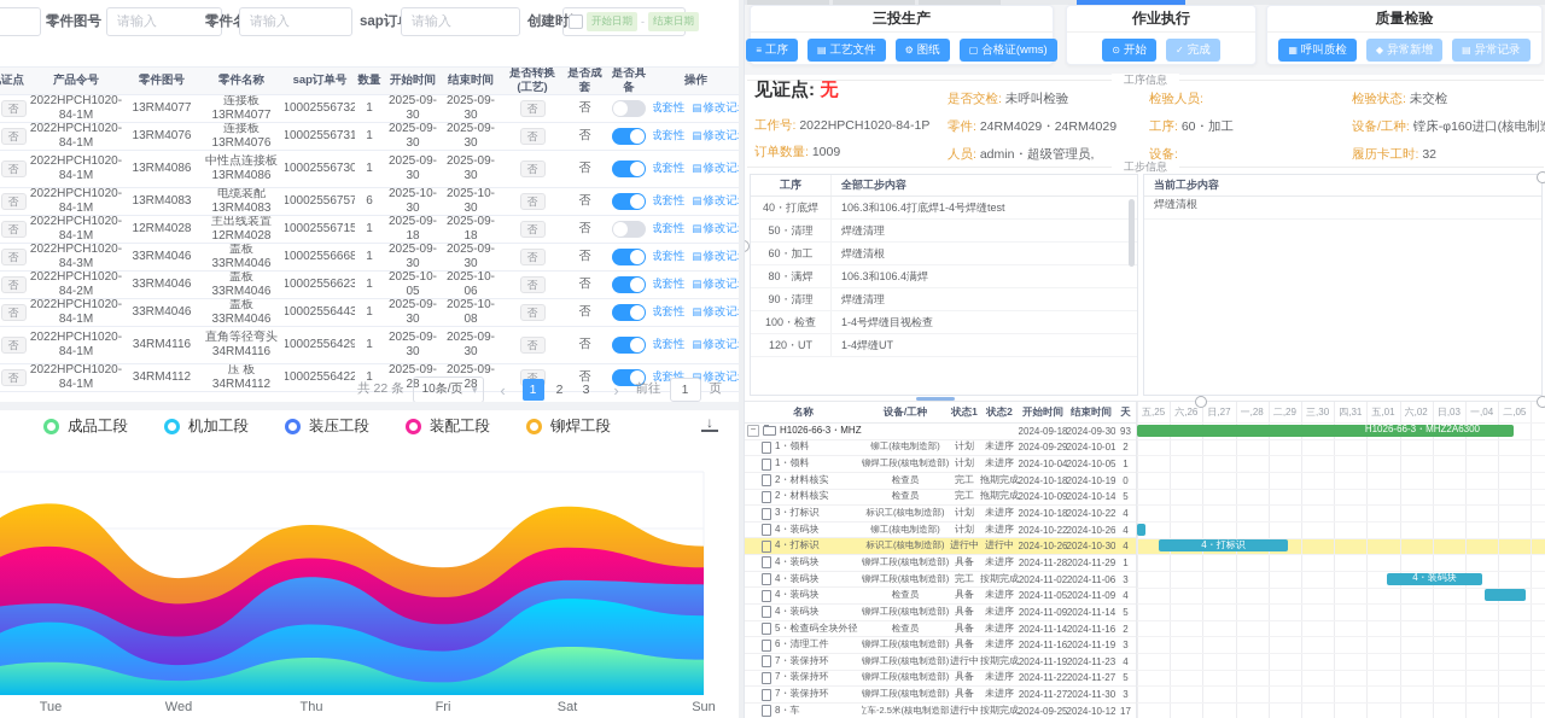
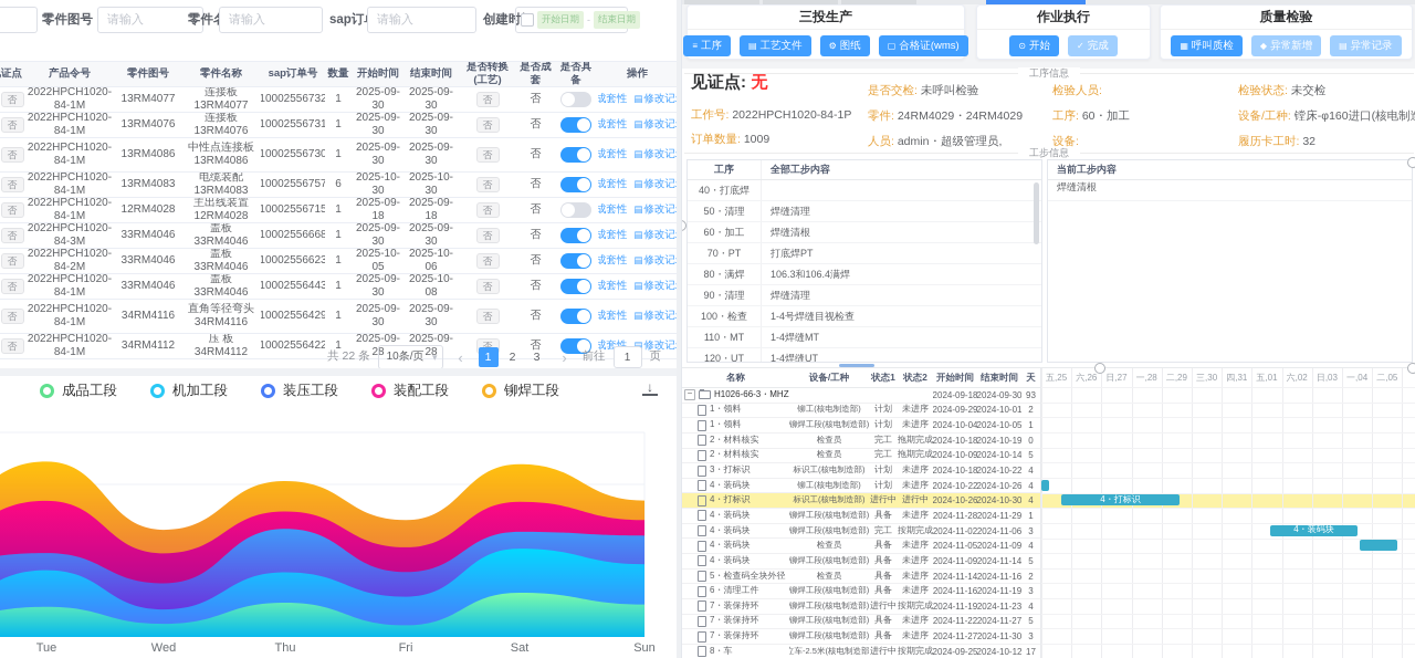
  零件图号
  请输入
  请输入
  请输入
  创建时
  开始日期
  -
  结束日期
  产品令号
  零件图号
  零件名称
  sap订单号
  数量
  开始时间
  结束时间
  是否转换(工艺)
  是否成套
  是否具备
  操作
  否
  2022HPCH1020-84-1M
  13RM4077
  连接板 13RM4077
  10002556732
  1
  2025-09-30
  2025-09-30
  否
  否
  成套性
  ▤修改记
  否
  2022HPCH1020-84-1M
  13RM4076
  连接板 13RM4076
  10002556731
  1
  2025-09-30
  2025-09-30
  否
  否
  成套性
  ▤修改记
  否
  2022HPCH1020-84-1M
  13RM4086
  中性点连接板 13RM4086
  10002556730
  1
  2025-09-30
  2025-09-30
  否
  否
  成套性
  ▤修改记
  否
  2022HPCH1020-84-1M
  13RM4083
  电缆装配 13RM4083
  10002556757
  6
  2025-10-30
  2025-10-30
  否
  否
  成套性
  ▤修改记
  否
  2022HPCH1020-84-1M
  12RM4028
  主出线装置 12RM4028
  10002556715
  1
  2025-09-18
  2025-09-18
  否
  否
  成套性
  ▤修改记
  否
  2022HPCH1020-84-3M
  33RM4046
  盖板 33RM4046
  10002556668
  1
  2025-09-30
  2025-09-30
  否
  否
  成套性
  ▤修改记
  否
  2022HPCH1020-84-2M
  33RM4046
  盖板 33RM4046
  10002556623
  1
  2025-10-05
  2025-10-06
  否
  否
  成套性
  ▤修改记
  否
  2022HPCH1020-84-1M
  33RM4046
  盖板 33RM4046
  10002556443
  1
  2025-09-30
  2025-10-08
  否
  否
  成套性
  ▤修改记
  否
  2022HPCH1020-84-1M
  34RM4116
  直角等径弯头 34RM4116
  10002556429
  1
  2025-09-30
  2025-09-30
  否
  否
  成套性
  ▤修改记
  否
  2022HPCH1020-84-1M
  34RM4112
  压 板 34RM4112
  10002556422
  1
  2025-09-28
  2025-09-28
  否
  否
  共 22 条
  10条/页
  ‹
  1
  2
  3
  ›
  前往
  1
  页
  成品工段
  机加工段
  装压工段
  装配工段
  铆焊工段
  ↓
  Tue
  Wed
  Thu
  Fri
  Sat
  Sun
  三投生产
  ≡
  工序
  ▤
  工艺文件
  ⚙
  图纸
  ▢
  合格证(wms)
  作业执行
  ⊙
  开始
  ✓
  完成
  质量检验
  ▦
  呼叫质检
  ◆
  异常新增
  ▤
  异常记录
  工序信息
  见证点: 无
  工作号: 2022HPCH1020-84-1P
  订单数量: 1009
  是否交检: 未呼叫检验
  零件: 24RM4029・24RM4029
  人员: admin・超级管理员,
  检验人员:
  工序: 60・加工
  设备:
  检验状态: 未交检
  设备/工种: 镗床-φ160进口(核电制
  履历卡工时: 32
  工步信息
  工序
  全部工步内容
  40・打底焊
- 106.3和106.4打底焊1-4号焊缝test
  50・清理
  焊缝清理
  60・加工
  焊缝清根
+ 70・PT
+ 打底焊PT
  80・满焊
  106.3和106.4满焊
  90・清理
  焊缝清理
  100・检查
  1-4号焊缝目视检查
+ 110・MT
+ 1-4焊缝MT
  120・UT
  1-4焊缝UT
  当前工步内容
  焊缝清根
  名称
  设备/工种
  状态1
  状态2
  开始时间
  结束时间
  天
  −
  H1026-66-3・MHZ
  2024-09-18
  2024-09-30
  93
  1・领料
  铆工(核电制造部)
  计划
  未进序
  2024-09-29
  2024-10-01
  2
  1・领料
  铆焊工段(核电制造部)
  计划
  未进序
  2024-10-04
  2024-10-05
  1
  2・材料核实
  检查员
  完工
  拖期完成
  2024-10-18
  2024-10-19
  0
  2・材料核实
  检查员
  完工
  拖期完成
  2024-10-09
  2024-10-14
  5
  3・打标识
  标识工(核电制造部)
  计划
  未进序
  2024-10-18
  2024-10-22
  4
  4・装码块
  铆工(核电制造部)
  计划
  未进序
  2024-10-22
  2024-10-26
  4
  4・打标识
  标识工(核电制造部)
  进行中
  进行中
  2024-10-26
  2024-10-30
  4
  4・装码块
  铆焊工段(核电制造部)
  具备
  未进序
  2024-11-28
  2024-11-29
  1
  4・装码块
  铆焊工段(核电制造部)
  完工
  按期完成
  2024-11-02
  2024-11-06
  3
  4・装码块
  检查员
  具备
  未进序
  2024-11-05
  2024-11-09
  4
  4・装码块
  铆焊工段(核电制造部)
  具备
  未进序
  2024-11-09
  2024-11-14
  5
  5・检查码全块外径
  检查员
  具备
  未进序
  2024-11-14
  2024-11-16
  2
  6・清理工件
  铆焊工段(核电制造部)
  具备
  未进序
  2024-11-16
  2024-11-19
  3
  7・装保持环
  铆焊工段(核电制造部)
  进行中
  按期完成
  2024-11-19
  2024-11-23
  4
  7・装保持环
  铆焊工段(核电制造部)
  具备
  未进序
  2024-11-22
  2024-11-27
  5
  7・装保持环
  铆焊工段(核电制造部)
  具备
  未进序
  2024-11-27
  2024-11-30
  3
  8・车
  立车-2.5米(核电制造部
  进行中
  按期完成
  2024-09-25
  2024-10-12
  17
  五,25
  六,26
  日,27
  一,28
  二,29
  三,30
  四,31
  五,01
  六,02
  日,03
  一,04
  二,05
- H1026-66-3・MHZ2A6300
  4・打标识
  4・装码块
